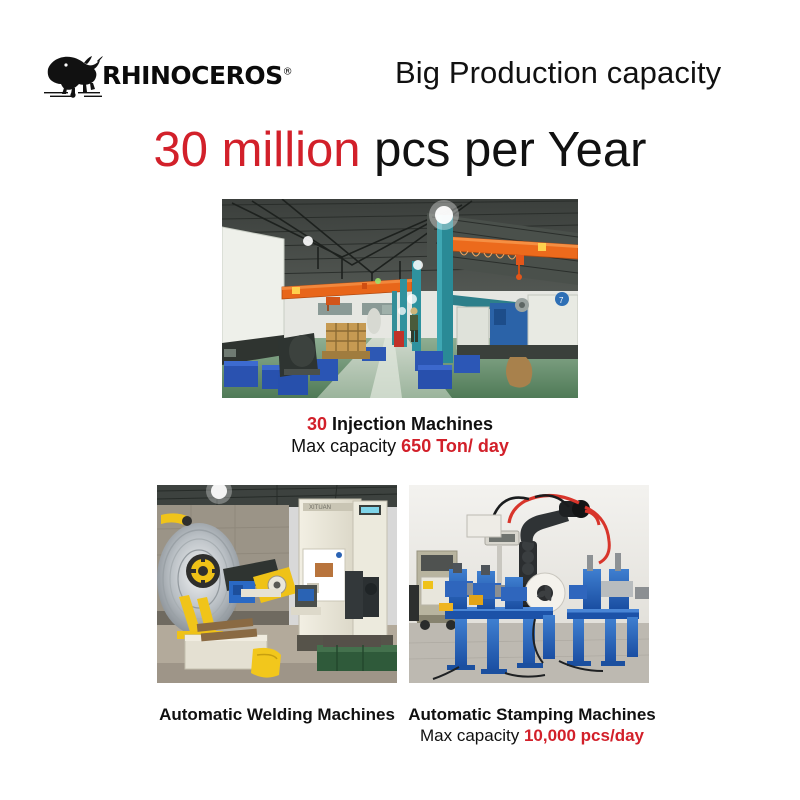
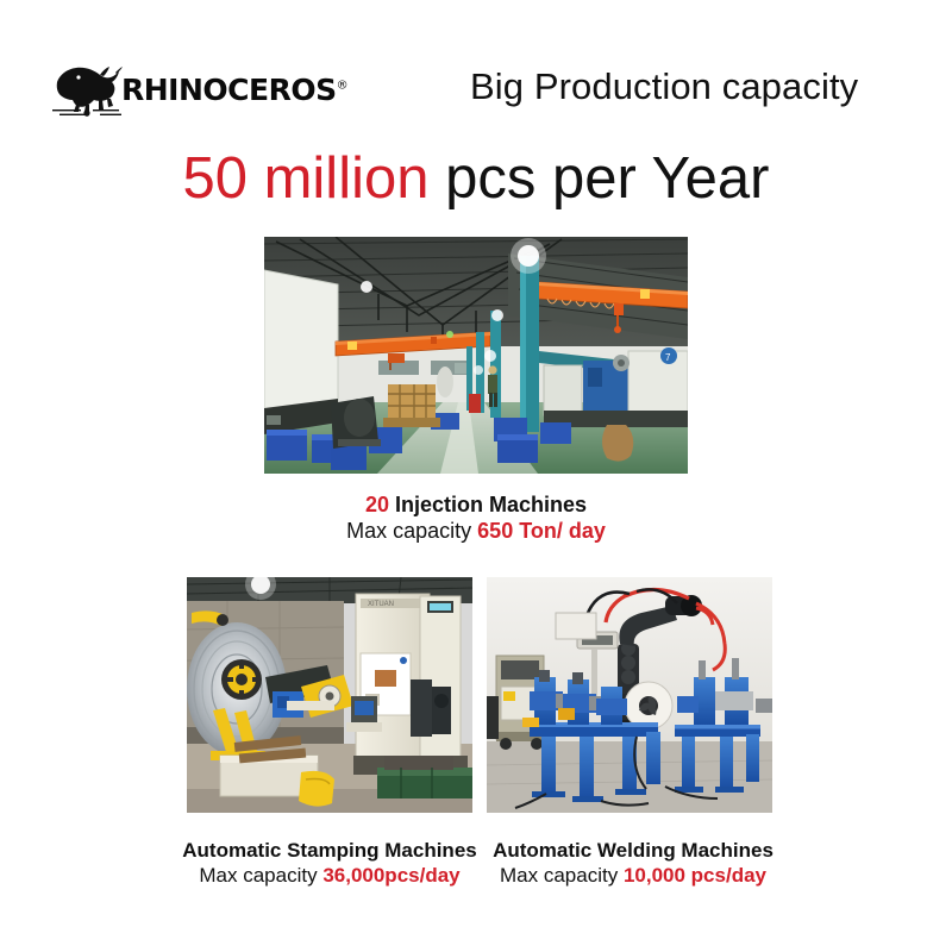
  RHINOCEROS®
  Big Production capacity
- 30 million pcs per Year
+ 50 million pcs per Year
  7
- 30 Injection Machines
+ 20 Injection Machines
  Max capacity 650 Ton/ day
- Automatic Welding Machines
+ Automatic Stamping Machines
+ Max capacity 36,000pcs/day
- Automatic Stamping Machines
+ Automatic Welding Machines
  Max capacity 10,000 pcs/day
